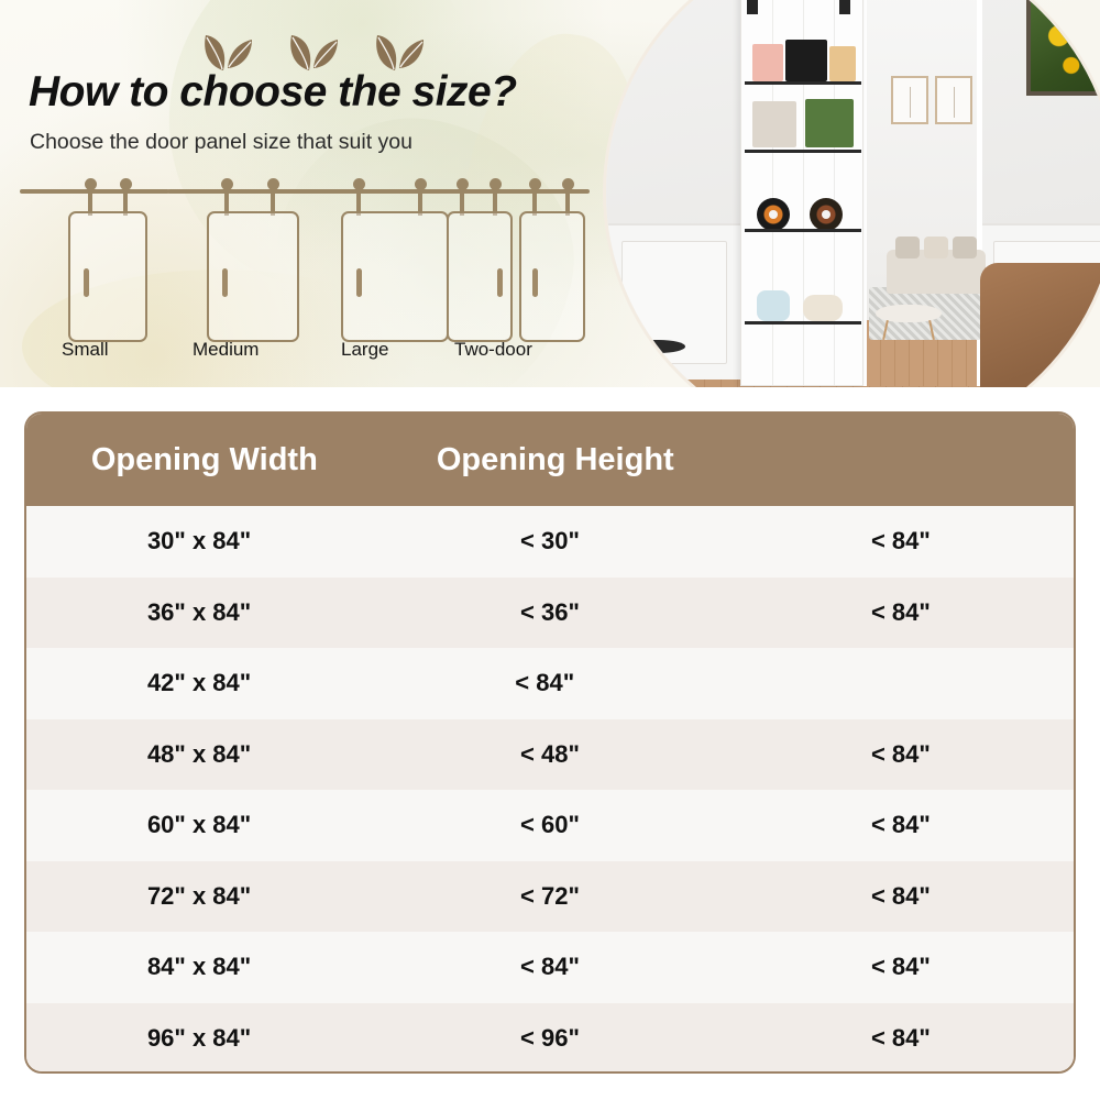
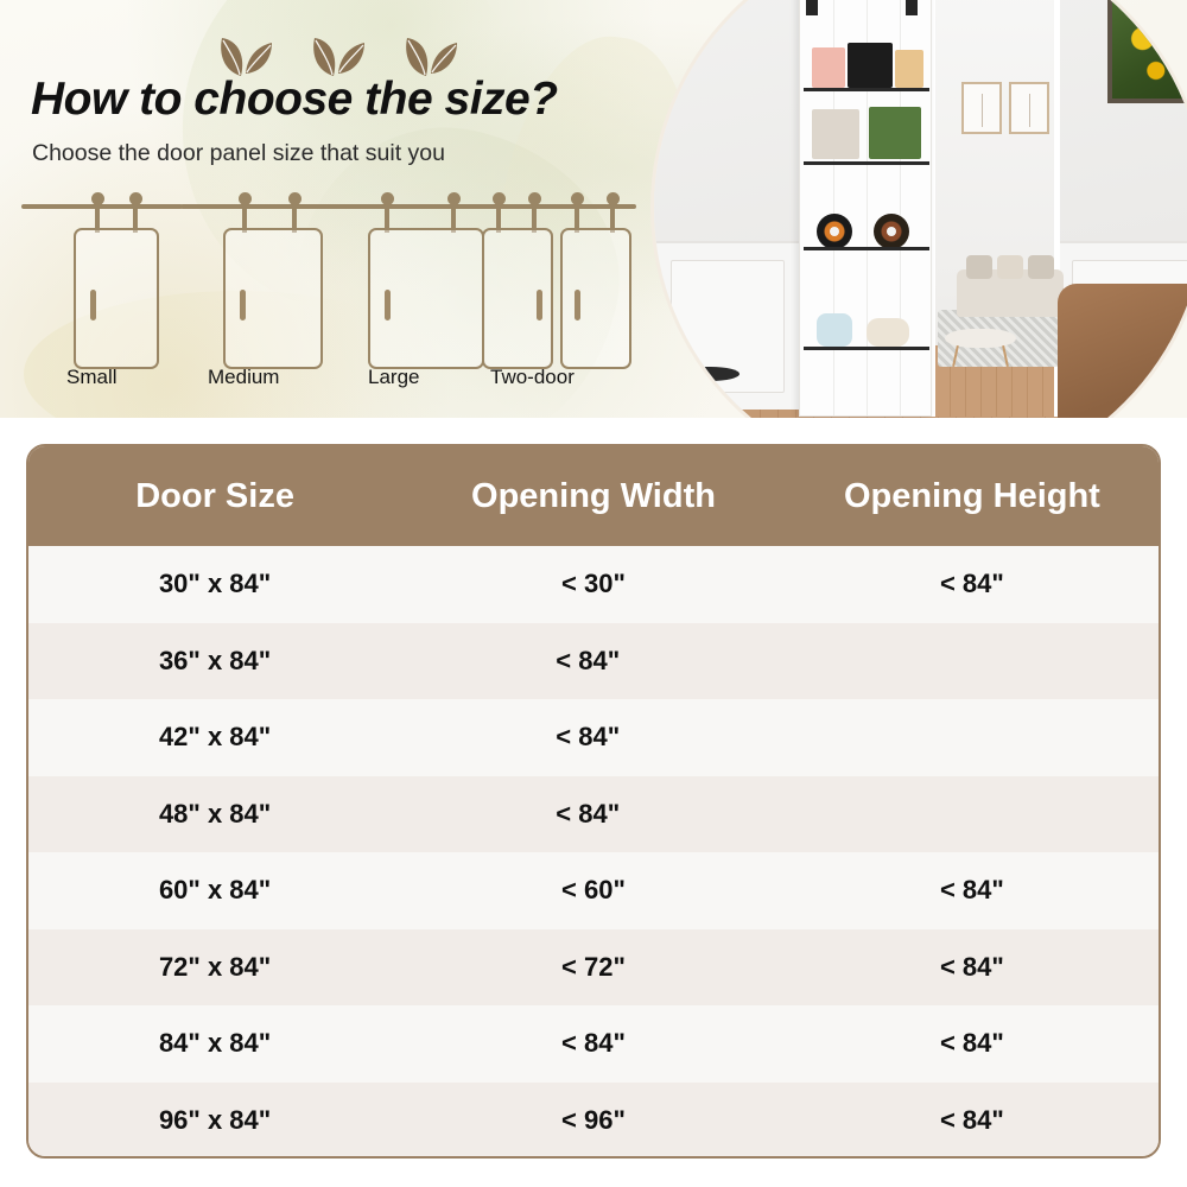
  How to choose the size?
  Choose the door panel size that suit you
  Small
  Medium
  Large
  Two-door
+ Door Size
  Opening Width
  Opening Height
  30" x 84"
  < 30"
  < 84"
  36" x 84"
- < 36"
  < 84"
  42" x 84"
  < 84"
  48" x 84"
- < 48"
  < 84"
  60" x 84"
  < 60"
  < 84"
  72" x 84"
  < 72"
  < 84"
  84" x 84"
  < 84"
  < 84"
  96" x 84"
  < 96"
  < 84"
